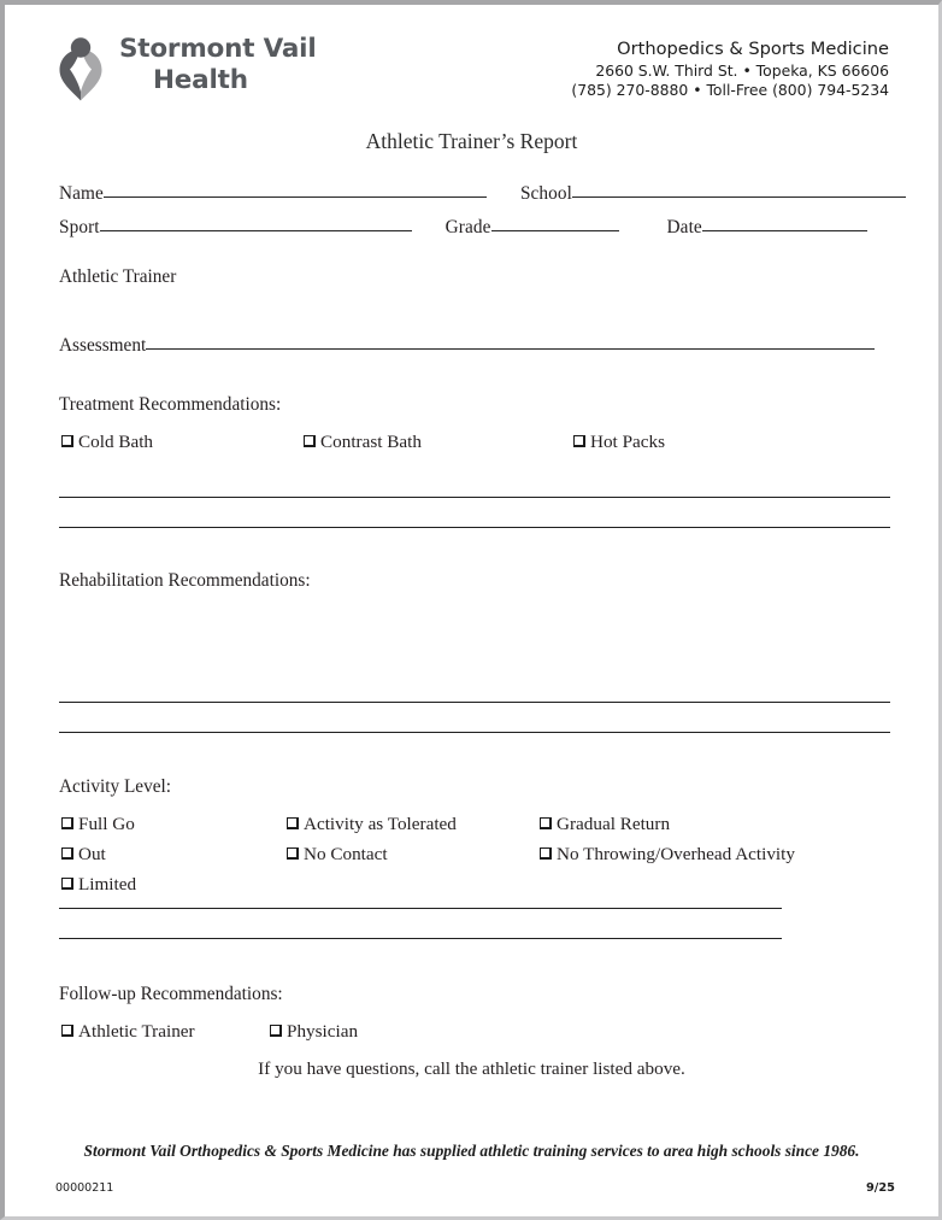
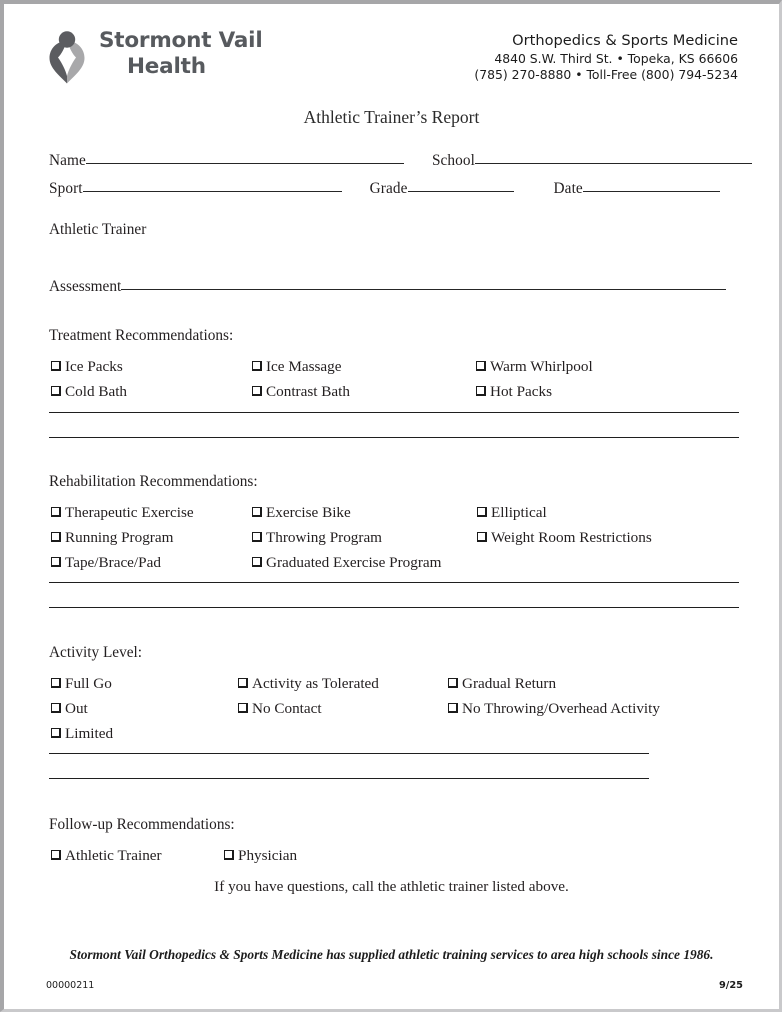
  Stormont Vail
  Health
  Orthopedics & Sports Medicine
- 2660 S.W. Third St. • Topeka, KS 66606
+ 4840 S.W. Third St. • Topeka, KS 66606
  (785) 270-8880 • Toll-Free (800) 794-5234
  Athletic Trainer’s Report
  Name School
  Sport Grade Date
  Athletic Trainer
  Assessment
  Treatment Recommendations:
+ Ice Packs
+ Ice Massage
+ Warm Whirlpool
  Cold Bath
  Contrast Bath
  Hot Packs
  Rehabilitation Recommendations:
+ Therapeutic Exercise
+ Exercise Bike
+ Elliptical
+ Running Program
+ Throwing Program
+ Weight Room Restrictions
+ Tape/Brace/Pad
+ Graduated Exercise Program
  Activity Level:
  Full Go
  Activity as Tolerated
  Gradual Return
  Out
  No Contact
  No Throwing/Overhead Activity
  Limited
  Follow-up Recommendations:
  Athletic Trainer
  Physician
  If you have questions, call the athletic trainer listed above.
  Stormont Vail Orthopedics & Sports Medicine has supplied athletic training services to area high schools since 1986.
  00000211
  9/25
